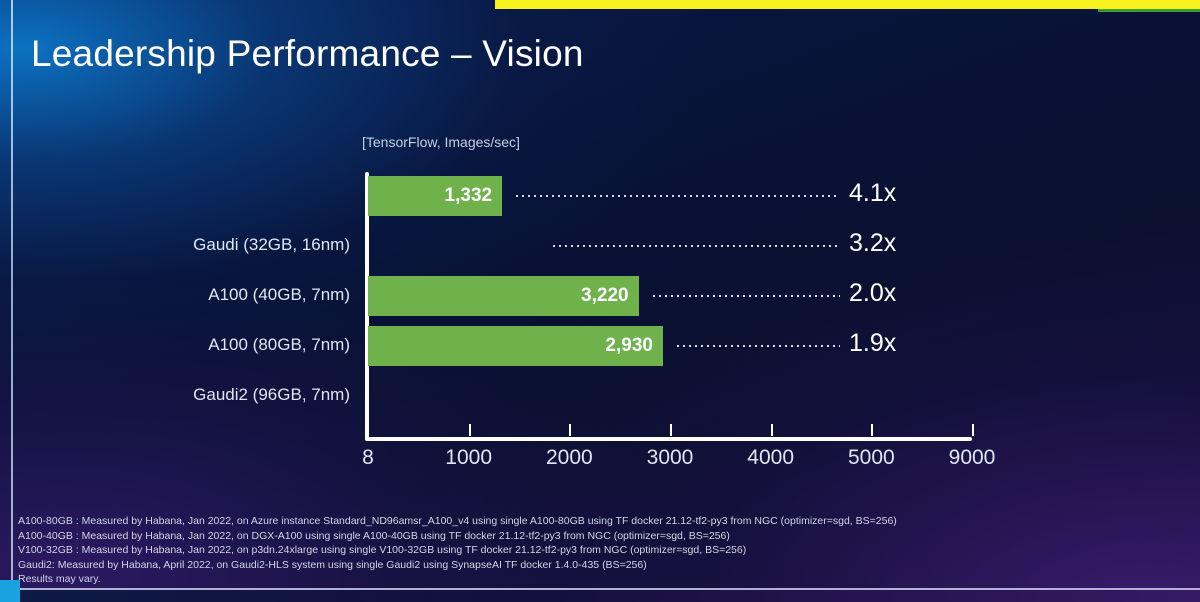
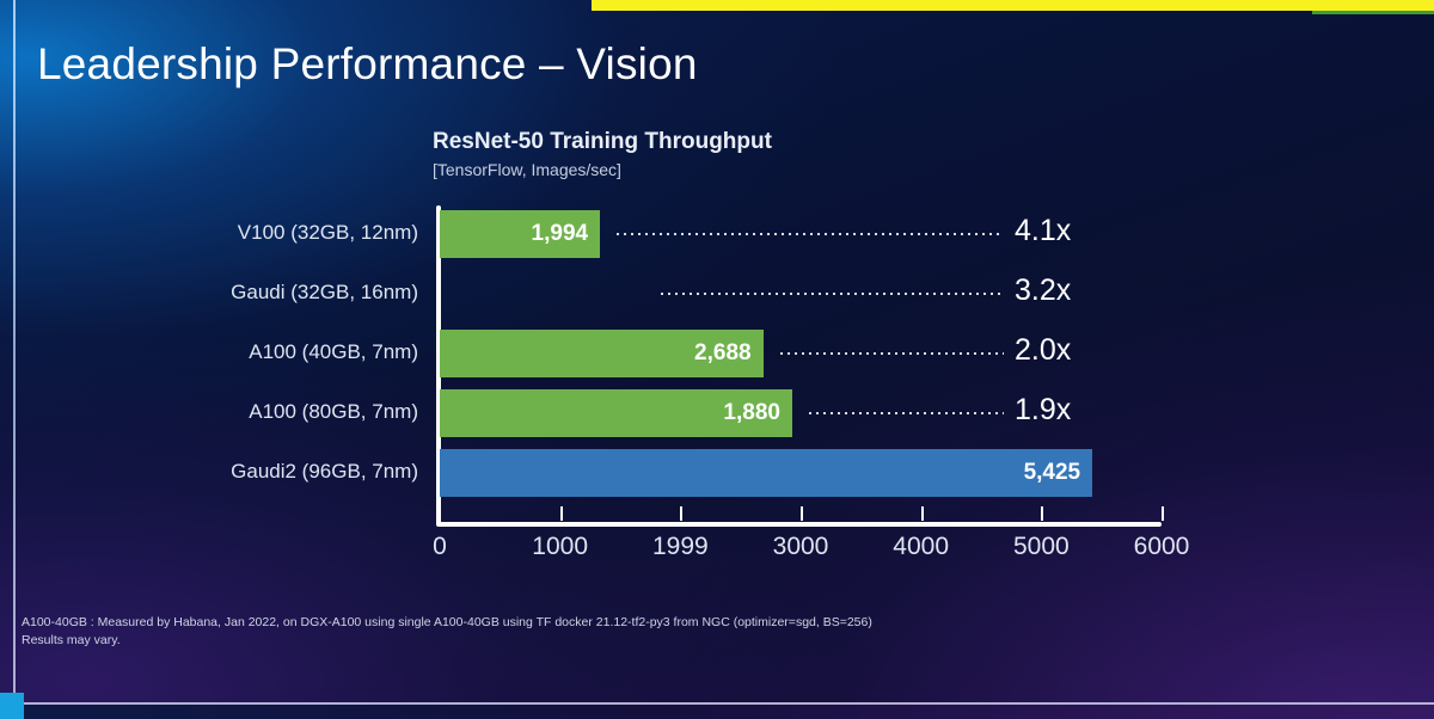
  Leadership Performance – Vision
+ ResNet-50 Training Throughput
  [TensorFlow, Images/sec]
+ V100 (32GB, 12nm)
- 1,332
+ 1,994
  4.1x
  Gaudi (32GB, 16nm)
  3.2x
  A100 (40GB, 7nm)
- 3,220
+ 2,688
  2.0x
  A100 (80GB, 7nm)
- 2,930
+ 1,880
  1.9x
  Gaudi2 (96GB, 7nm)
+ 5,425
- 8
+ 0
  1000
- 2000
+ 1999
  3000
  4000
  5000
- 9000
+ 6000
- A100-80GB : Measured by Habana, Jan 2022, on Azure instance Standard_ND96amsr_A100_v4 using single A100-80GB using TF docker 21.12-tf2-py3 from NGC (optimizer=sgd, BS=256)
  A100-40GB : Measured by Habana, Jan 2022, on DGX-A100 using single A100-40GB using TF docker 21.12-tf2-py3 from NGC (optimizer=sgd, BS=256)
- V100-32GB : Measured by Habana, Jan 2022, on p3dn.24xlarge using single V100-32GB using TF docker 21.12-tf2-py3 from NGC (optimizer=sgd, BS=256)
- Gaudi2: Measured by Habana, April 2022, on Gaudi2-HLS system using single Gaudi2 using SynapseAI TF docker 1.4.0-435 (BS=256)
  Results may vary.
